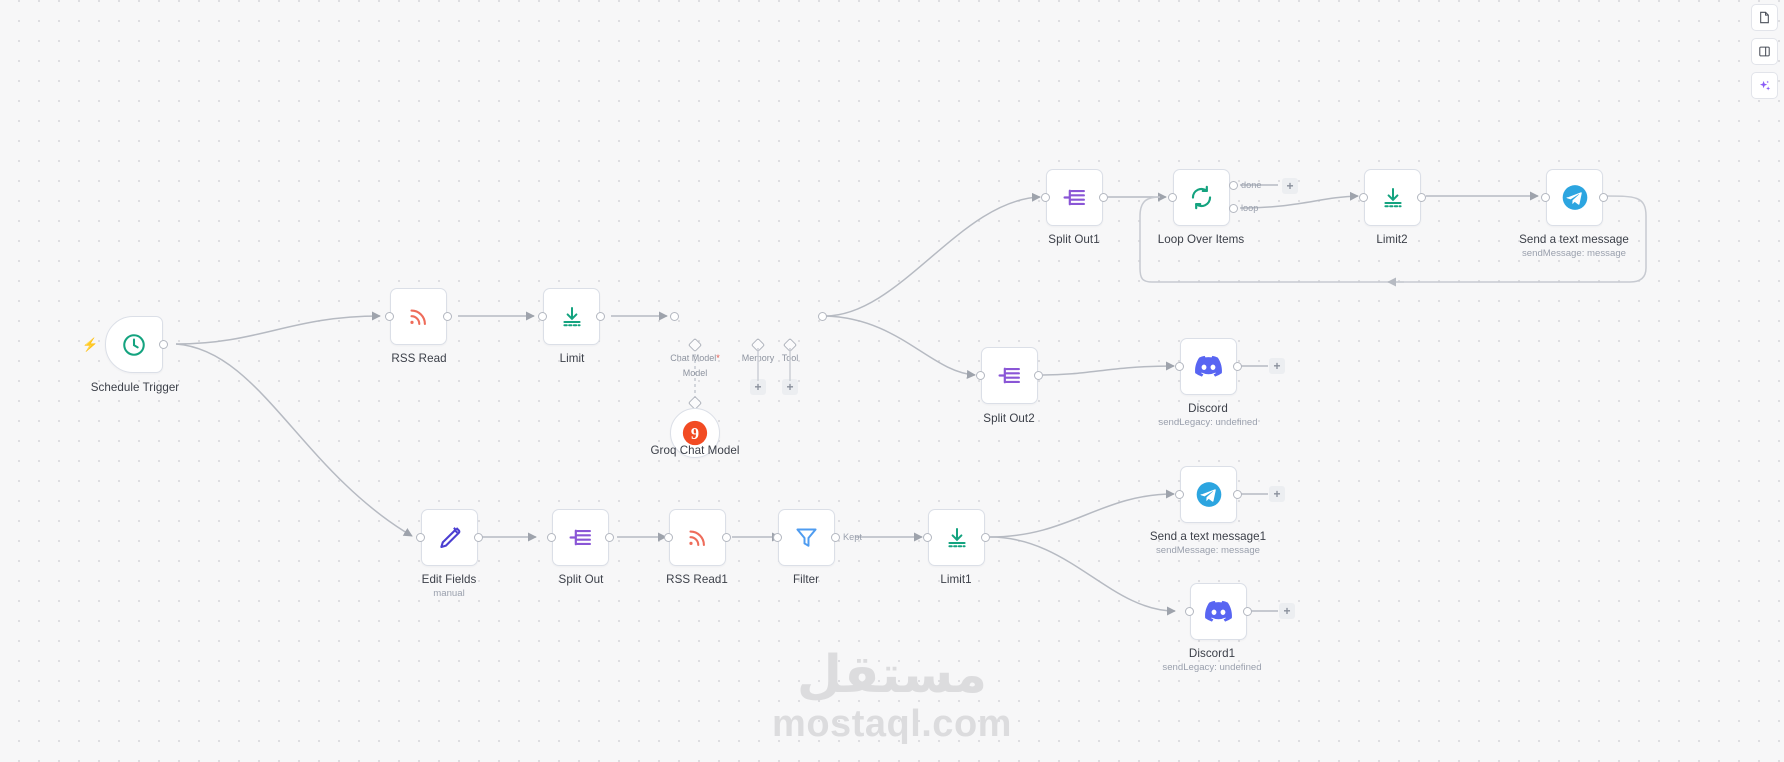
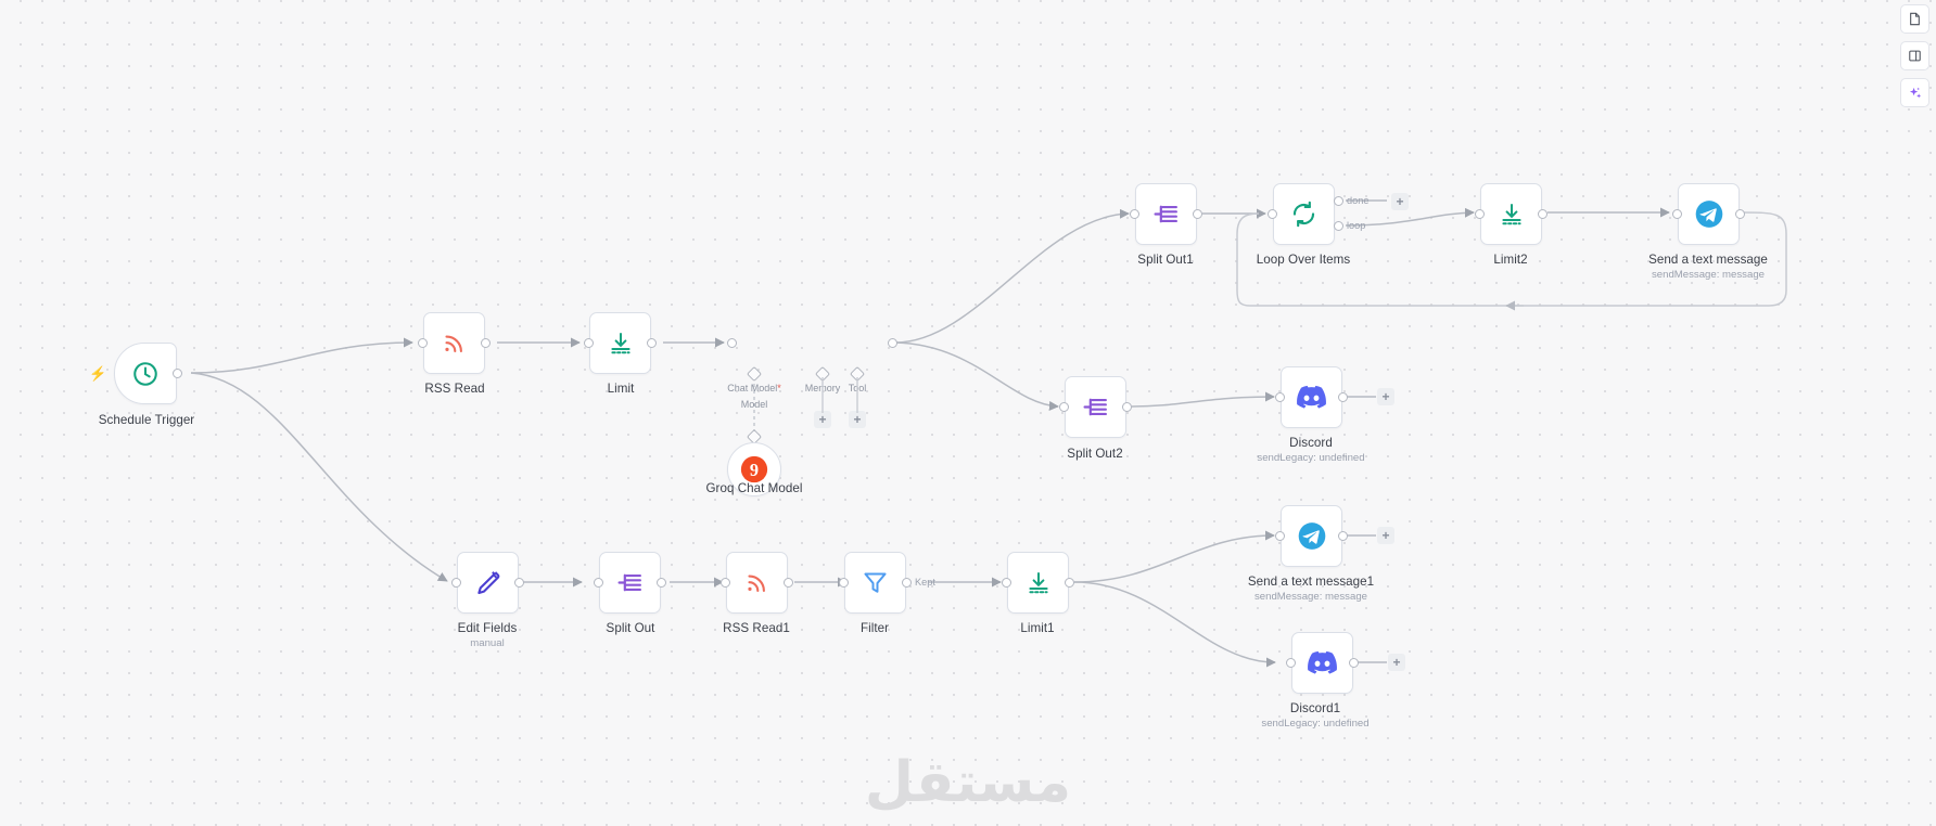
  ⚡
  Schedule Trigger
  RSS Read
  Limit
  Chat Model*
  Model
  Meory
  Tool
  9
  Groq Chat Model
  Split Out1
  done
  loop
  Loop Over Items
  Limit2
  Send a text message
  sendMessage: message
  Split Out2
  Discord
  sendLegacy: undefined
  Edit Fields
  manual
  Split Out
  RSS Read1
  Kept
  Filter
  Limit1
  Send a text message1
  sendMessage: message
  Discord1
  sendLegacy: undefined
  مستقل
- mostaql.com
